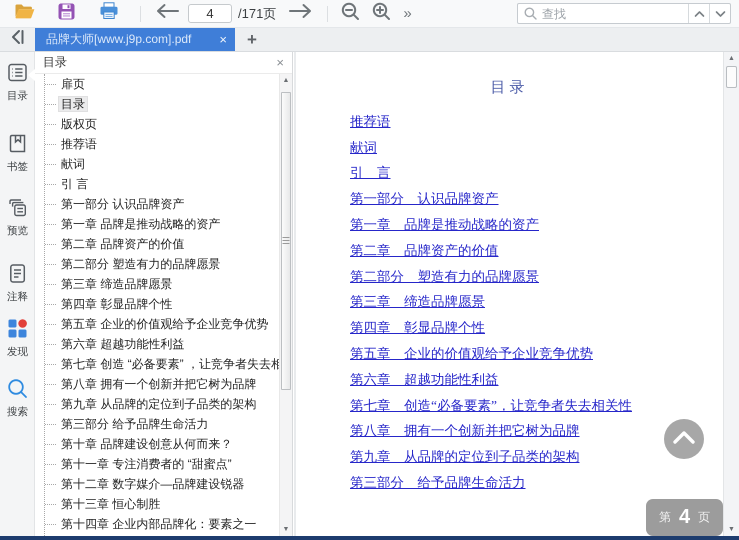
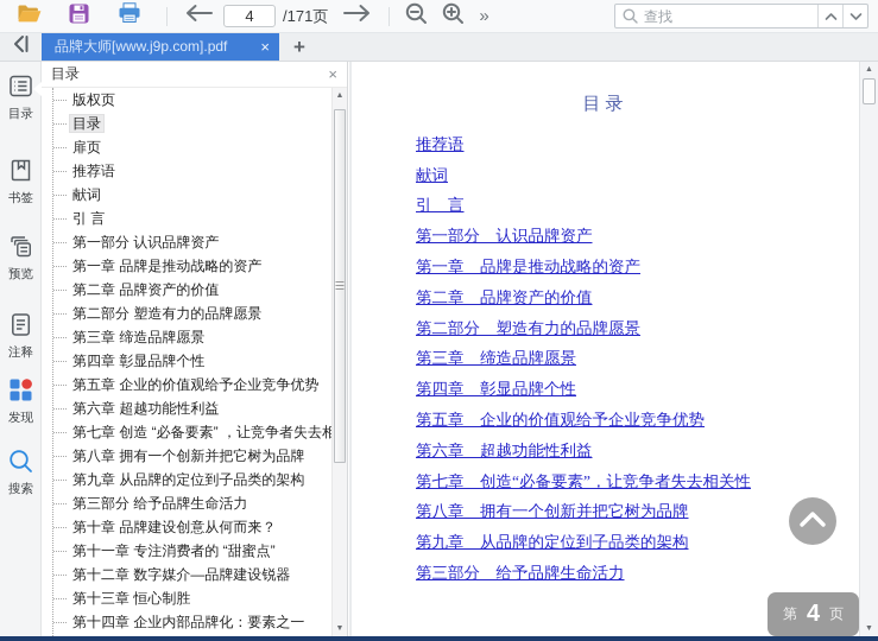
  4
  /171页
  »
  查找
  品牌大师[www.j9p.com].pdf
  ×
  +
  目录
  书签
  预览
  注释
  发现
  搜索
  目录
  ×
- 扉页
+ 版权页
  目录
- 版权页
+ 扉页
  推荐语
  献词
  引 言
  第一部分 认识品牌资产
  第一章 品牌是推动战略的资产
  第二章 品牌资产的价值
  第二部分 塑造有力的品牌愿景
  第三章 缔造品牌愿景
  第四章 彰显品牌个性
  第五章 企业的价值观给予企业竞争优势
  第六章 超越功能性利益
  第七章 创造 “必备要素” ，让竞争者失去相
  第八章 拥有一个创新并把它树为品牌
  第九章 从品牌的定位到子品类的架构
  第三部分 给予品牌生命活力
  第十章 品牌建设创意从何而来？
  第十一章 专注消费者的 “甜蜜点”
  第十二章 数字媒介—品牌建设锐器
  第十三章 恒心制胜
  第十四章 企业内部品牌化：要素之一
  目录
  推荐语
  献词
  引 言
  第一部分 认识品牌资产
  第一章 品牌是推动战略的资产
  第二章 品牌资产的价值
  第二部分 塑造有力的品牌愿景
  第三章 缔造品牌愿景
  第四章 彰显品牌个性
  第五章 企业的价值观给予企业竞争优势
  第六章 超越功能性利益
  第七章 创造“必备要素”，让竞争者失去相关性
  第八章 拥有一个创新并把它树为品牌
  第九章 从品牌的定位到子品类的架构
  第三部分 给予品牌生命活力
  第
  4
  页
